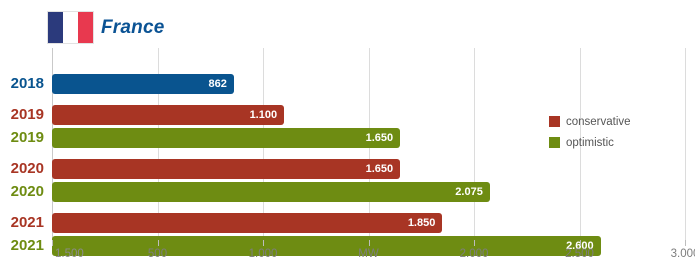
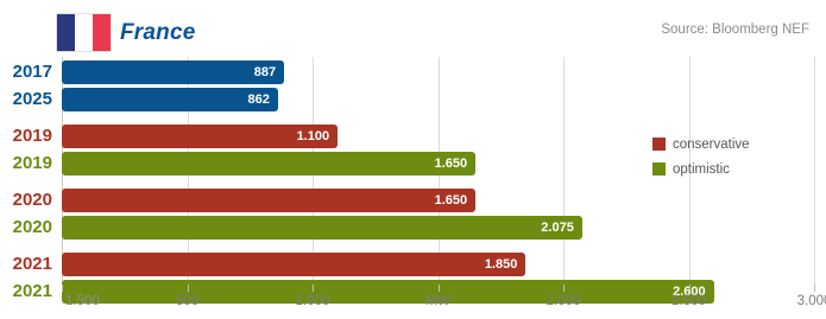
  France
+ Source: Bloomberg NEF
+ 887
  862
  1.100
  1.650
  1.650
  2.075
  1.850
  2.600
  1.500
  500
  1.000
  MW
  2.000
  2.500
  3.00
  conservative
  optimistic
+ 2017
- 2018
+ 2025
  2019
  2019
  2020
  2020
  2021
  2021
